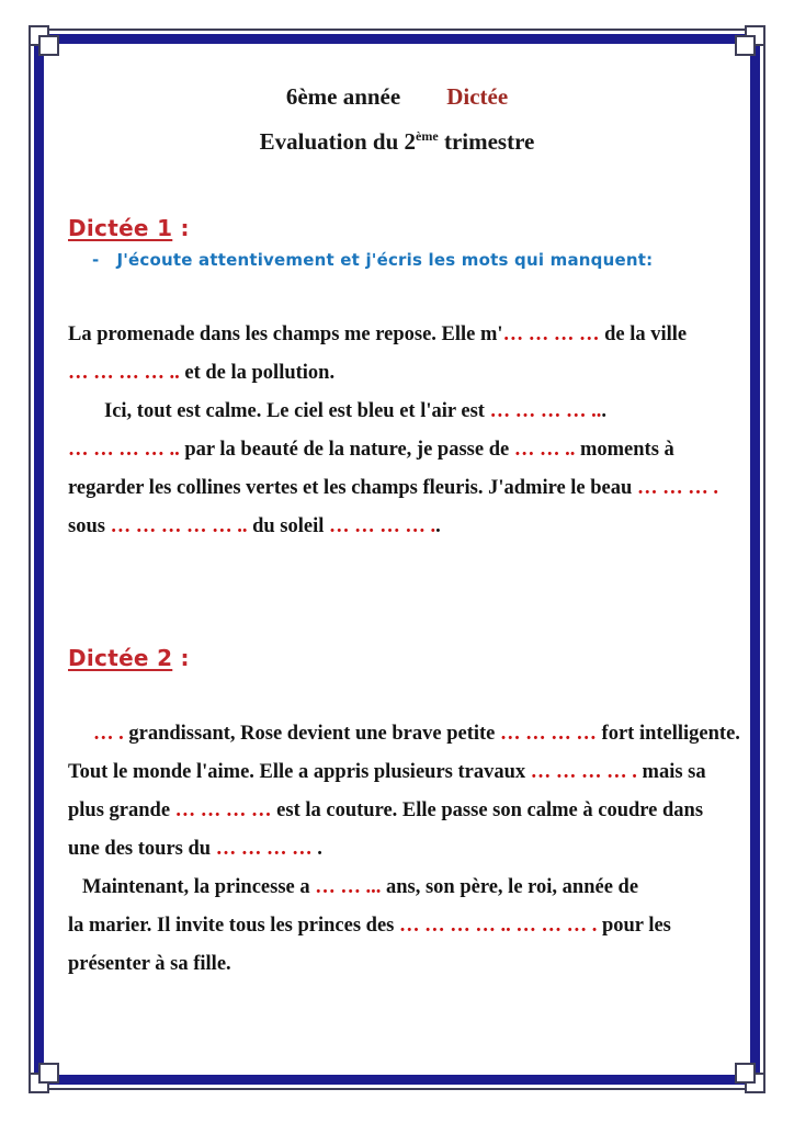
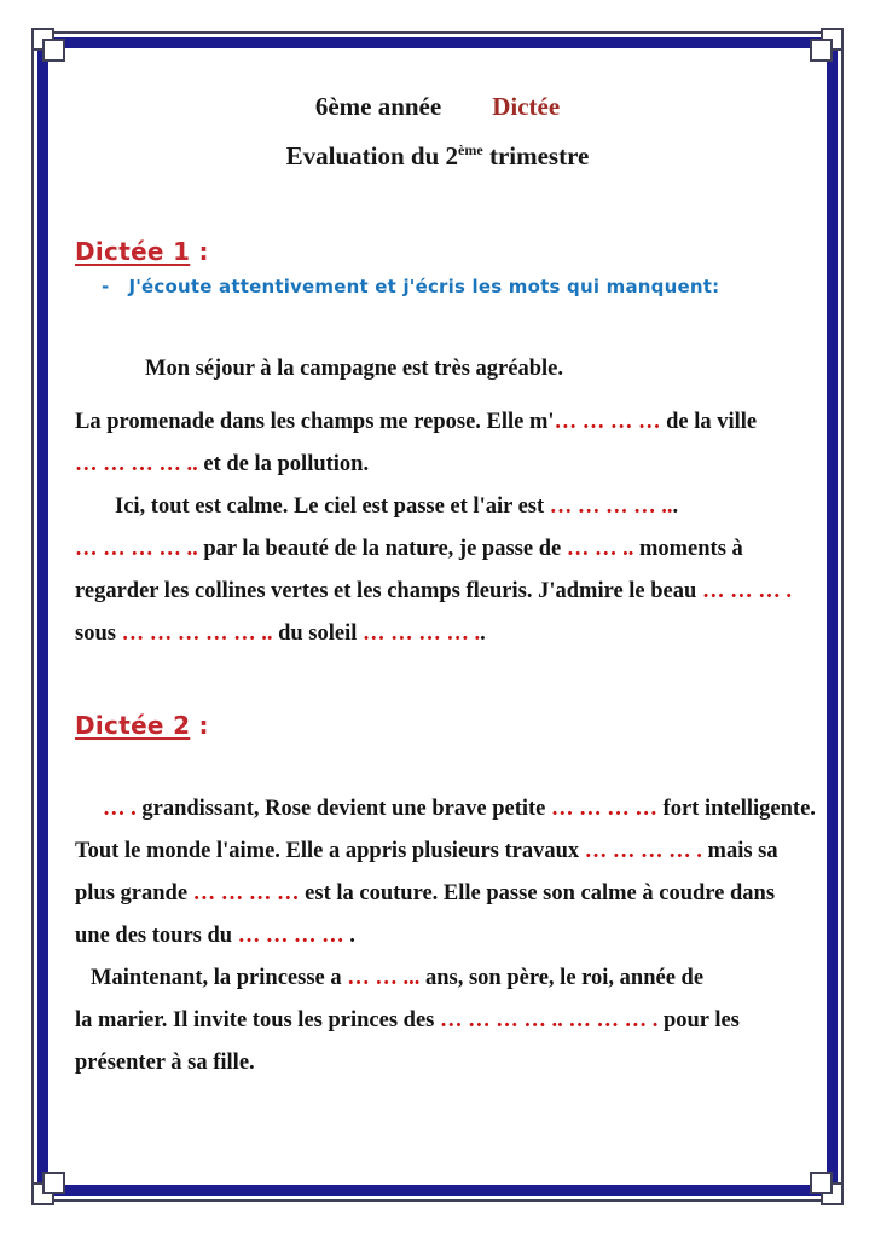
  6ème année
  Dictée
  Evaluation du 2ème trimestre
  Dictée 1 :
  -
  J'écoute attentivement et j'écris les mots qui manquent:
+ Mon séjour à la campagne est très agréable.
  La promenade dans les champs me repose. Elle m'… … … … de la ville
  … … … … .. et de la pollution.
- Ici, tout est calme. Le ciel est bleu et l'air est … … … … ...
+ Ici, tout est calme. Le ciel est passe et l'air est … … … … ...
  … … … … .. par la beauté de la nature, je passe de … … .. moments à
  regarder les collines vertes et les champs fleuris. J'admire le beau … … … .
  sous … … … … … .. du soleil … … … … ..
  Dictée 2 :
  … . grandissant, Rose devient une brave petite … … … … fort intelligente.
  Tout le monde l'aime. Elle a appris plusieurs travaux … … … … . mais sa
  plus grande … … … … est la couture. Elle passe son calme à coudre dans
  une des tours du … … … … .
  Maintenant, la princesse a … … ... ans, son père, le roi, année de
  la marier. Il invite tous les princes des … … … … .. … … … . pour les
  présenter à sa fille.
